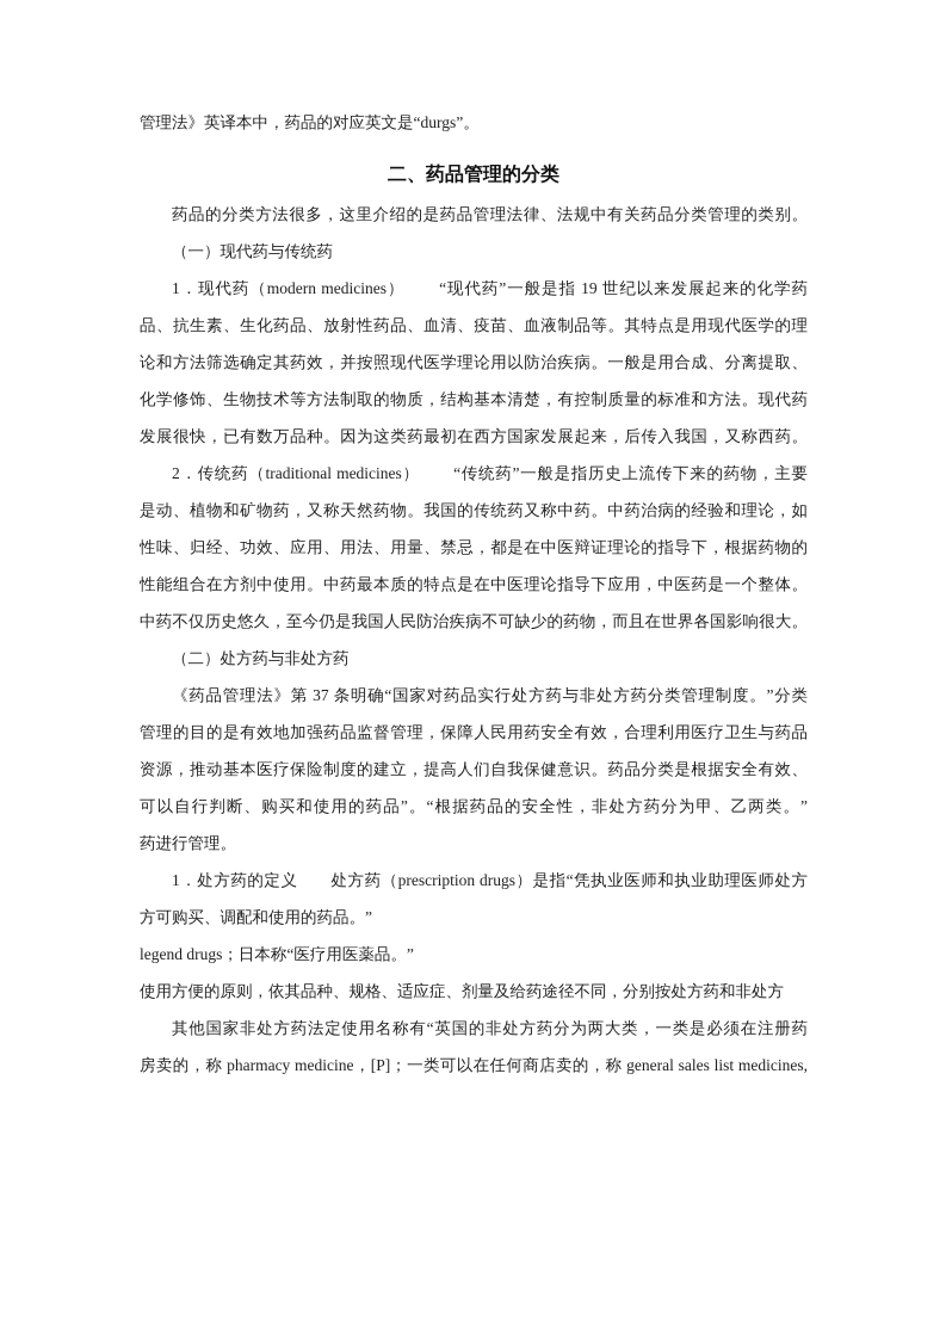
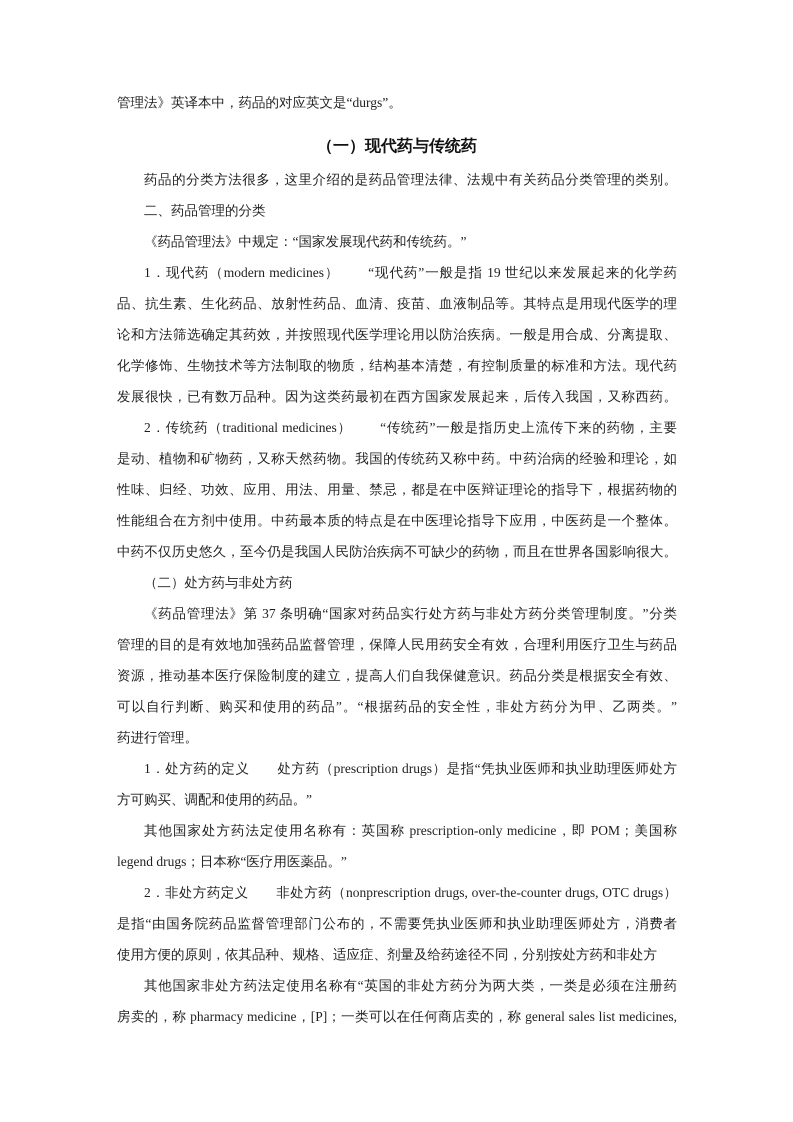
  管理法》英译本中，药品的对应英文是“durgs”。
- 二、药品管理的分类
+ （一）现代药与传统药
  药品的分类方法很多，这里介绍的是药品管理法律、法规中有关药品分类管理的类别。
- （一）现代药与传统药
+ 二、药品管理的分类
+ 《药品管理法》中规定：“国家发展现代药和传统药。”
  1．现代药（modern medicines） “现代药”一般是指 19 世纪以来发展起来的化学药
  品、抗生素、生化药品、放射性药品、血清、疫苗、血液制品等。其特点是用现代医学的理
  论和方法筛选确定其药效，并按照现代医学理论用以防治疾病。一般是用合成、分离提取、
  化学修饰、生物技术等方法制取的物质，结构基本清楚，有控制质量的标准和方法。现代药
  发展很快，已有数万品种。因为这类药最初在西方国家发展起来，后传入我国，又称西药。
  2．传统药（traditional medicines） “传统药”一般是指历史上流传下来的药物，主要
  是动、植物和矿物药，又称天然药物。我国的传统药又称中药。中药治病的经验和理论，如
  性味、归经、功效、应用、用法、用量、禁忌，都是在中医辩证理论的指导下，根据药物的
  性能组合在方剂中使用。中药最本质的特点是在中医理论指导下应用，中医药是一个整体。
  中药不仅历史悠久，至今仍是我国人民防治疾病不可缺少的药物，而且在世界各国影响很大。
  （二）处方药与非处方药
  《药品管理法》第 37 条明确“国家对药品实行处方药与非处方药分类管理制度。”分类
  管理的目的是有效地加强药品监督管理，保障人民用药安全有效，合理利用医疗卫生与药品
  资源，推动基本医疗保险制度的建立，提高人们自我保健意识。药品分类是根据安全有效、
  可以自行判断、购买和使用的药品”。“根据药品的安全性，非处方药分为甲、乙两类。”
  药进行管理。
  1．处方药的定义 处方药（prescription drugs）是指“凭执业医师和执业助理医师处方
  方可购买、调配和使用的药品。”
+ 其他国家处方药法定使用名称有：英国称 prescription-only medicine，即 POM；美国称
  legend drugs；日本称“医疗用医薬品。”
+ 2．非处方药定义 非处方药（nonprescription drugs, over-the-counter drugs, OTC drugs）
+ 是指“由国务院药品监督管理部门公布的，不需要凭执业医师和执业助理医师处方，消费者
  使用方便的原则，依其品种、规格、适应症、剂量及给药途径不同，分别按处方药和非处方
  其他国家非处方药法定使用名称有“英国的非处方药分为两大类，一类是必须在注册药
  房卖的，称 pharmacy medicine，[P]；一类可以在任何商店卖的，称 general sales list medicines,
